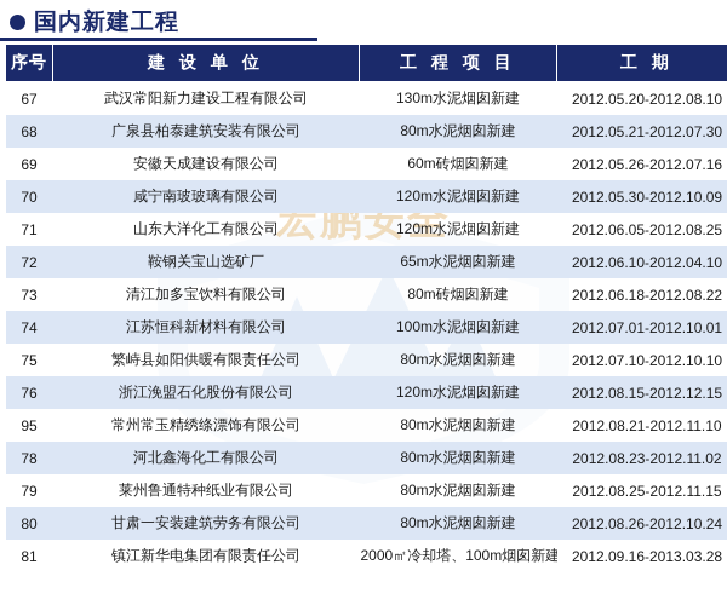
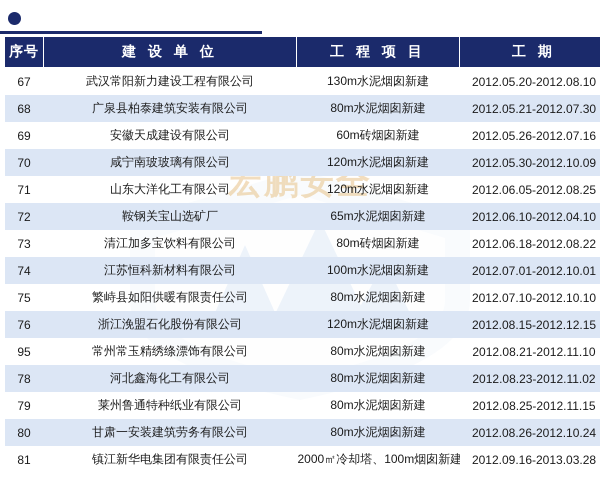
  宏鹏安全
- 国内新建工程
  序号	建 设 单 位	工 程 项 目	工 期
  67	武汉常阳新力建设工程有限公司	130m水泥烟囱新建	2012.05.20-2012.08.10
  68	广泉县柏泰建筑安装有限公司	80m水泥烟囱新建	2012.05.21-2012.07.30
  69	安徽天成建设有限公司	60m砖烟囱新建	2012.05.26-2012.07.16
  70	咸宁南玻玻璃有限公司	120m水泥烟囱新建	2012.05.30-2012.10.09
  71	山东大洋化工有限公司	120m水泥烟囱新建	2012.06.05-2012.08.25
  72	鞍钢关宝山选矿厂	65m水泥烟囱新建	2012.06.10-2012.04.10
  73	清江加多宝饮料有限公司	80m砖烟囱新建	2012.06.18-2012.08.22
  74	江苏恒科新材料有限公司	100m水泥烟囱新建	2012.07.01-2012.10.01
  75	繁峙县如阳供暖有限责任公司	80m水泥烟囱新建	2012.07.10-2012.10.10
  76	浙江浼盟石化股份有限公司	120m水泥烟囱新建	2012.08.15-2012.12.15
  95	常州常玉精绣绦漂饰有限公司	80m水泥烟囱新建	2012.08.21-2012.11.10
  78	河北鑫海化工有限公司	80m水泥烟囱新建	2012.08.23-2012.11.02
  79	莱州鲁通特种纸业有限公司	80m水泥烟囱新建	2012.08.25-2012.11.15
  80	甘肃一安装建筑劳务有限公司	80m水泥烟囱新建	2012.08.26-2012.10.24
  81	镇江新华电集团有限责任公司	2000㎡冷却塔、100m烟囱新建	2012.09.16-2013.03.28
